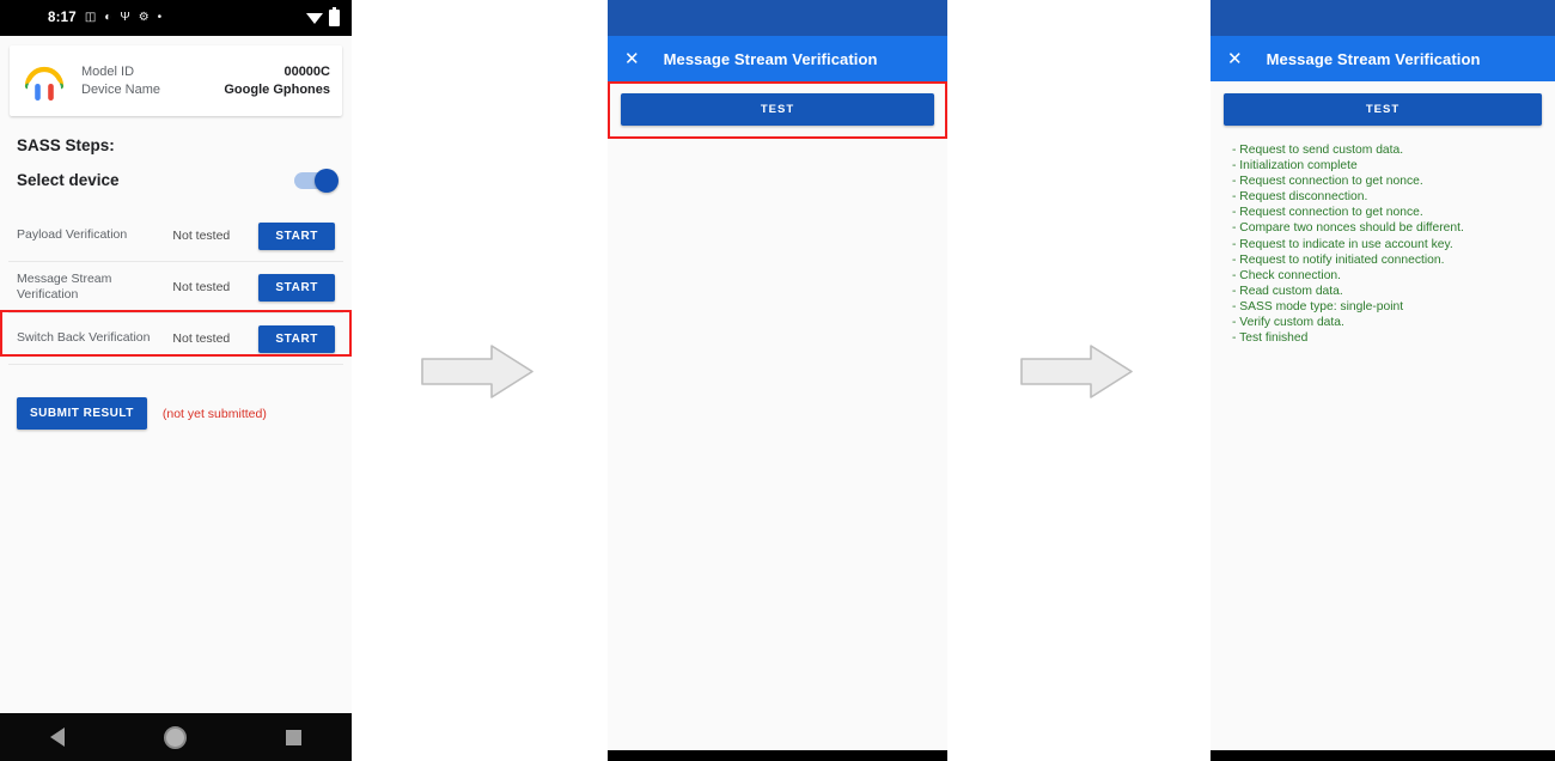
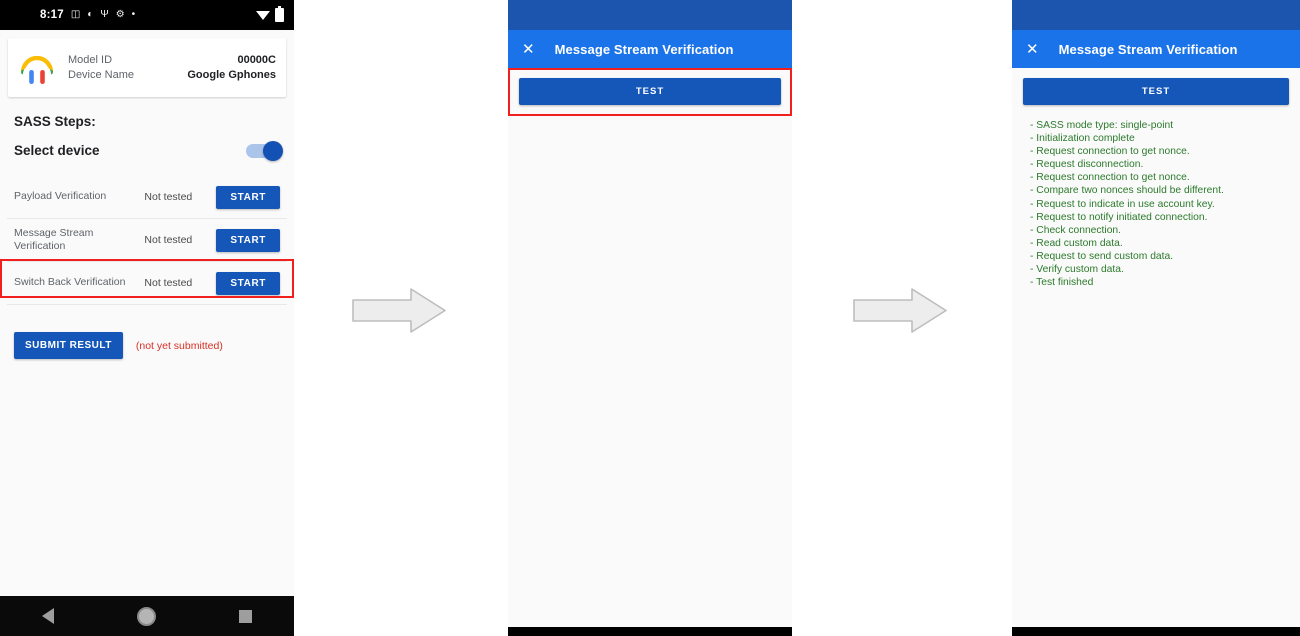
  8:17
  ◫
  ◐
  Ψ
  ⚙
  •
  Model ID
  00000C
  Device Name
  Google Gphones
  SASS Steps:
  Select device
  Payload Verification
  Not tested
  START
  Message Stream Verification
  Not tested
  START
  Switch Back Verification
  Not tested
  START
  SUBMIT RESULT
  (not yet submitted)
  ✕
  Message Stream Verification
  TEST
  ✕
  Message Stream Verification
  TEST
- - Request to send custom data.
+ - SASS mode type: single-point
  - Initialization complete
  - Request connection to get nonce.
  - Request disconnection.
  - Request connection to get nonce.
  - Compare two nonces should be different.
  - Request to indicate in use account key.
  - Request to notify initiated connection.
  - Check connection.
  - Read custom data.
- - SASS mode type: single-point
+ - Request to send custom data.
  - Verify custom data.
  - Test finished
